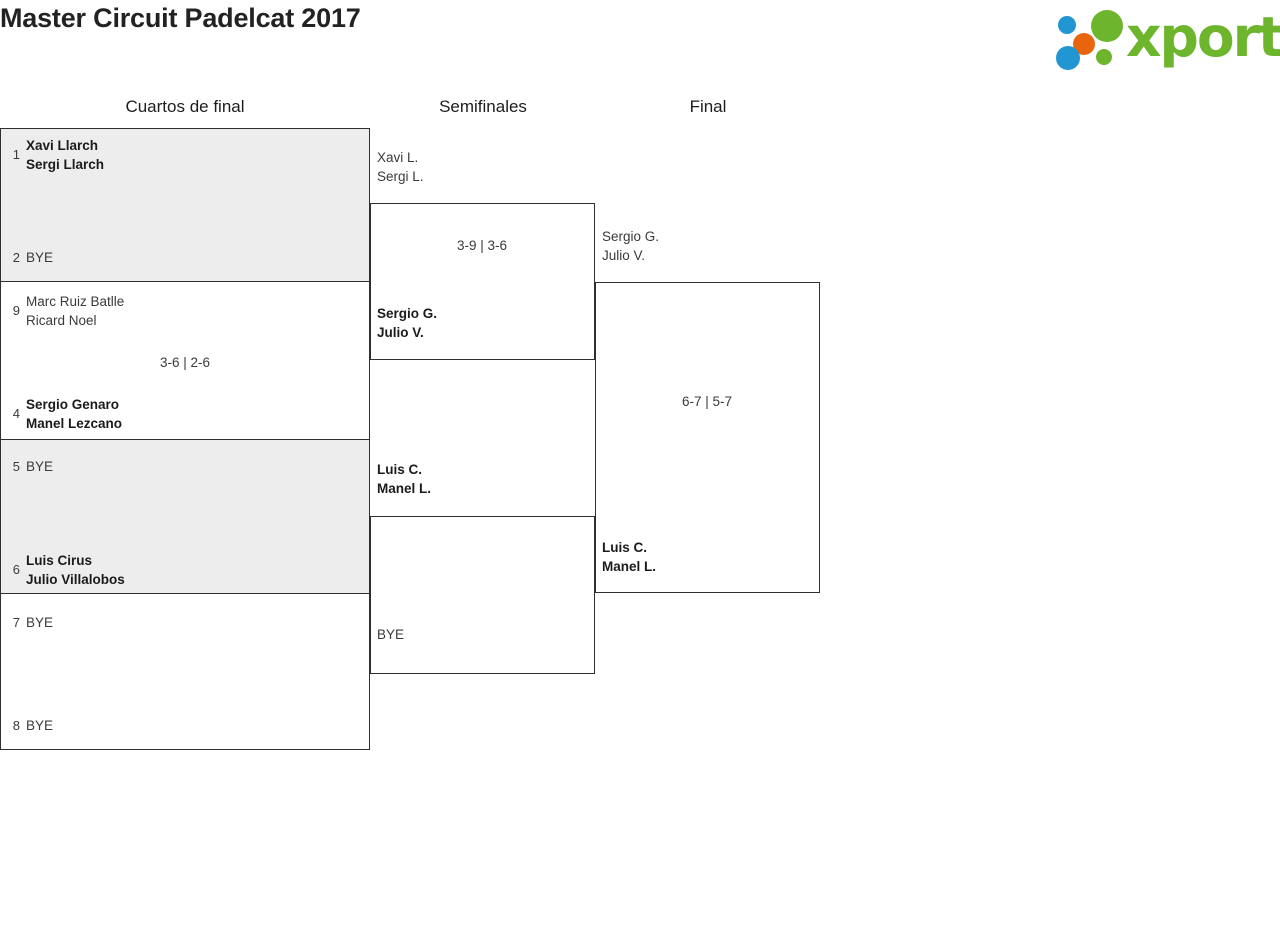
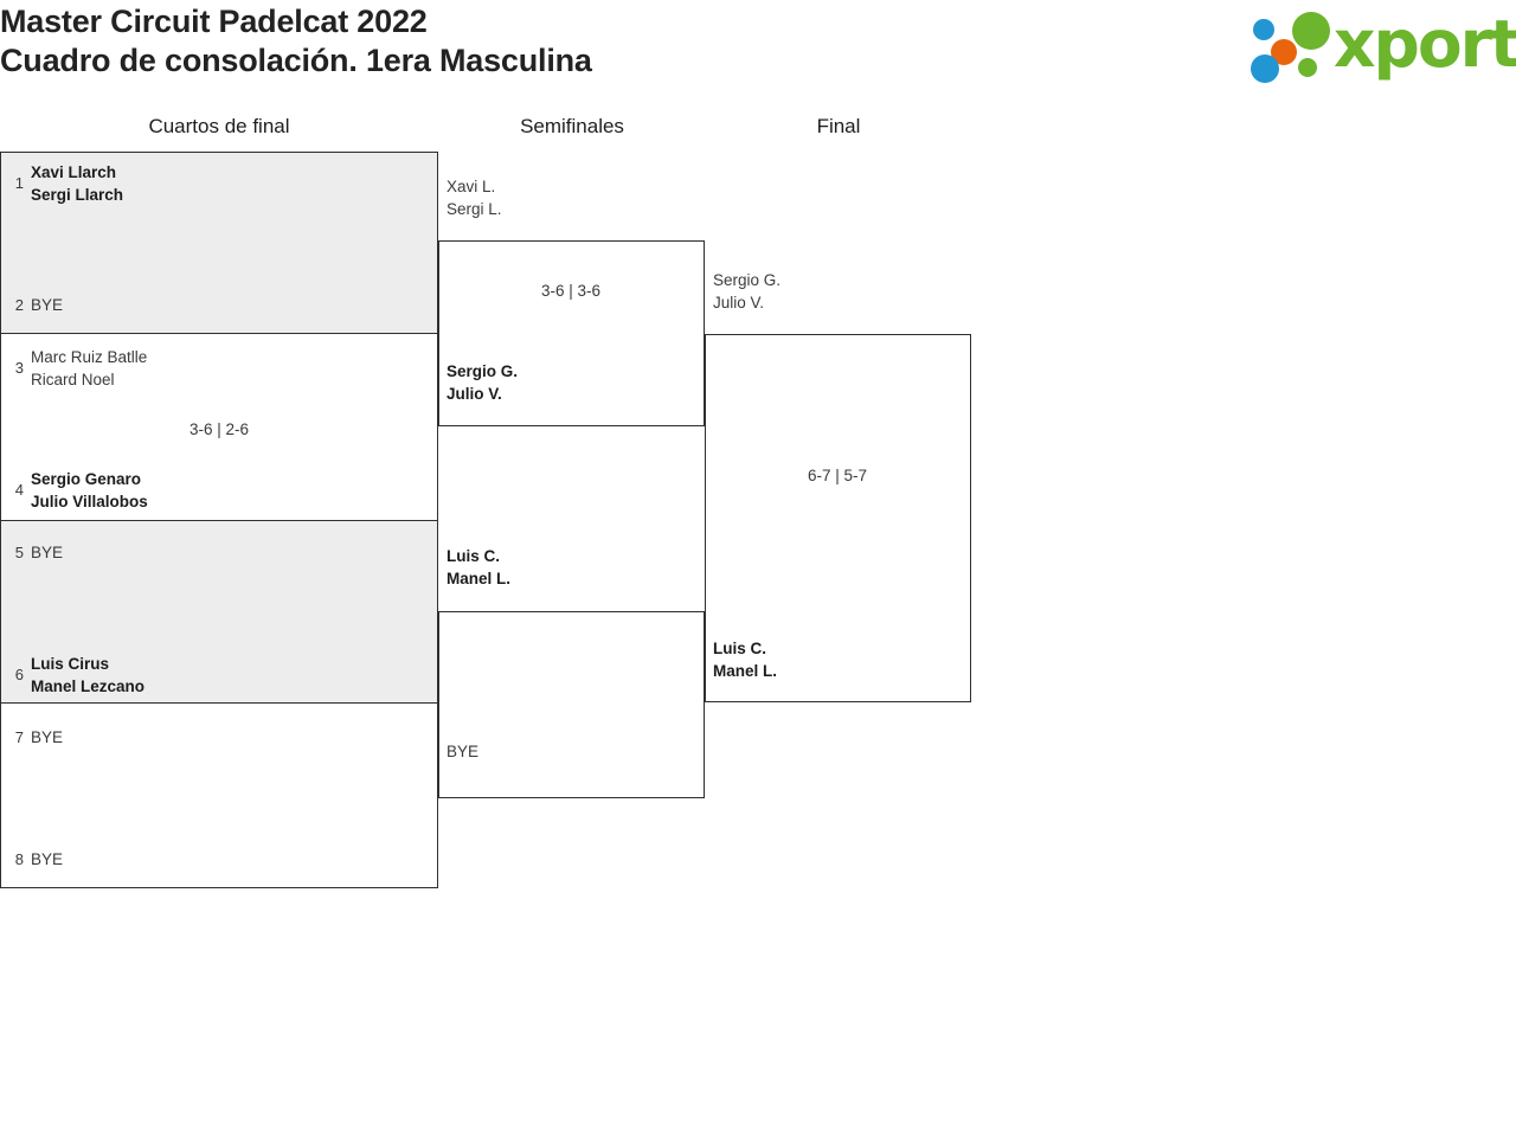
- Master Circuit Padelcat 2017
+ Master Circuit Padelcat 2022
+ Cuadro de consolación. 1era Masculina
  xport
  Cuartos de final
  Semifinales
  Final
  1
  2
- 9
+ 3
  4
  5
  6
  7
  8
  Xavi Llarch
  Sergi Llarch
  BYE
  Marc Ruiz Batlle
  Ricard Noel
  Sergio Genaro
- Manel Lezcano
+ Julio Villalobos
  BYE
  Luis Cirus
- Julio Villalobos
+ Manel Lezcano
  BYE
  BYE
  3-6 | 2-6
  Xavi L.
  Sergi L.
  Sergio G.
  Julio V.
  Luis C.
  Manel L.
  BYE
- 3-9 | 3-6
+ 3-6 | 3-6
  Sergio G.
  Julio V.
  Luis C.
  Manel L.
  6-7 | 5-7
